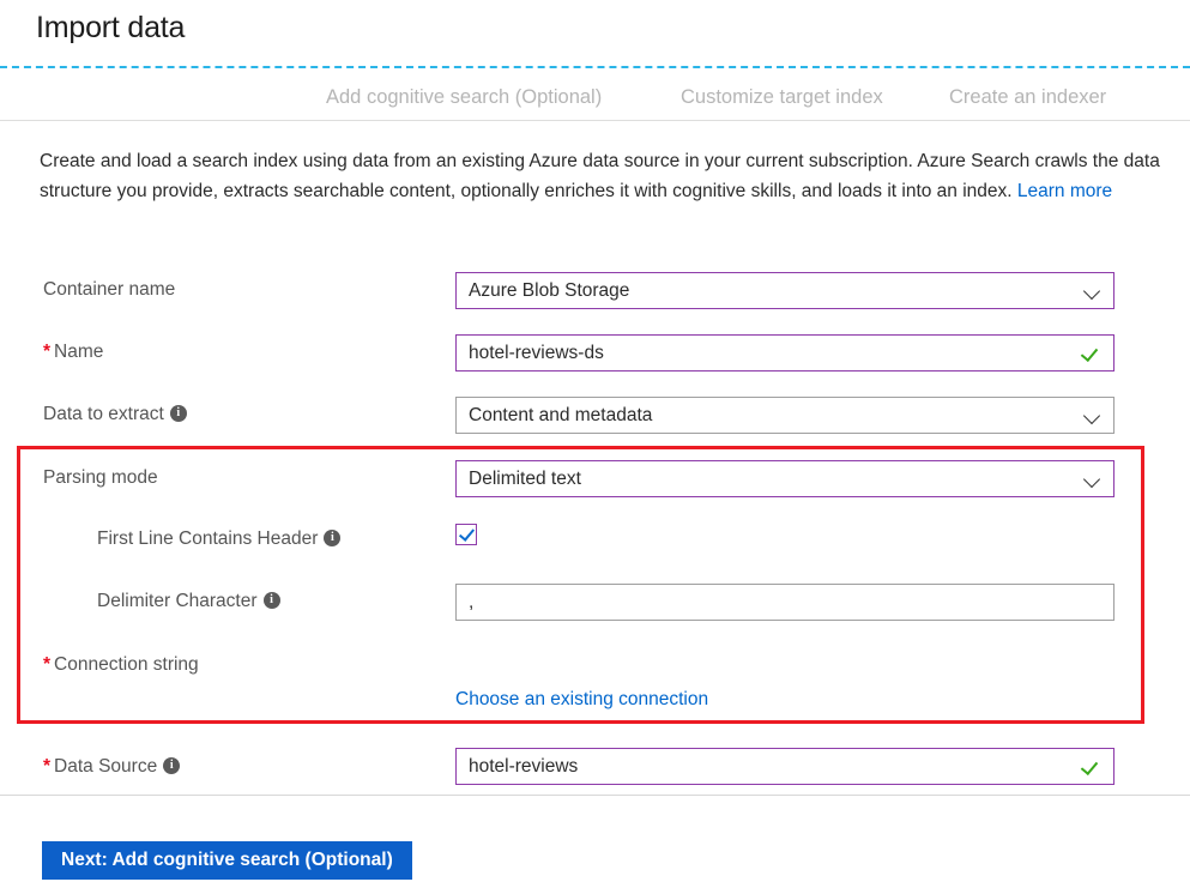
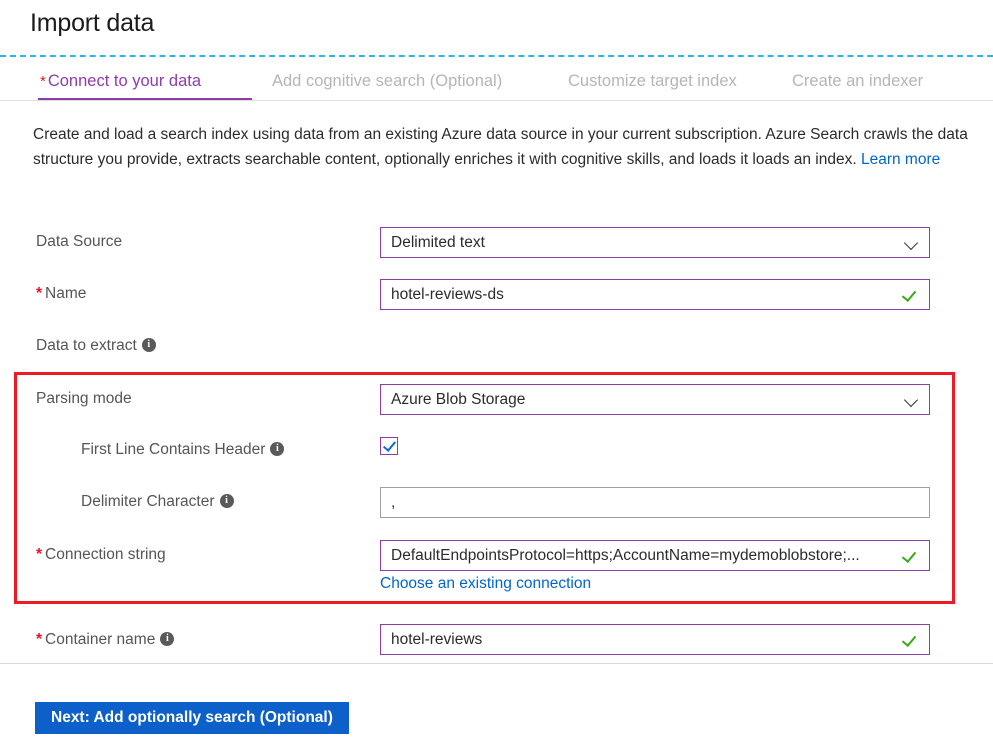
  Import data
+ *Connect to your data
  Add cognitive search (Optional)
  Customize target index
  Create an indexer
- Create and load a search index using data from an existing Azure data source in your current subscription. Azure Search crawls the data structure you provide, extracts searchable content, optionally enriches it with cognitive skills, and loads it into an index. Learn more
+ Create and load a search index using data from an existing Azure data source in your current subscription. Azure Search crawls the data structure you provide, extracts searchable content, optionally enriches it with cognitive skills, and loads it loads an index. Learn more
- Container name
+ Data Source
- Azure Blob Storage
+ Delimited text
  * Name
  hotel-reviews-ds
  Data to extract
- Content and metadata
  Parsing mode
- Delimited text
+ Azure Blob Storage
  First Line Contains Header
  Delimiter Character
  ,
  * Connection string
+ DefaultEndpointsProtocol=https;AccountName=mydemoblobstore;...
  Choose an existing connection
- * Data Source
+ * Container name
  hotel-reviews
- Next: Add cognitive search (Optional)
+ Next: Add optionally search (Optional)
